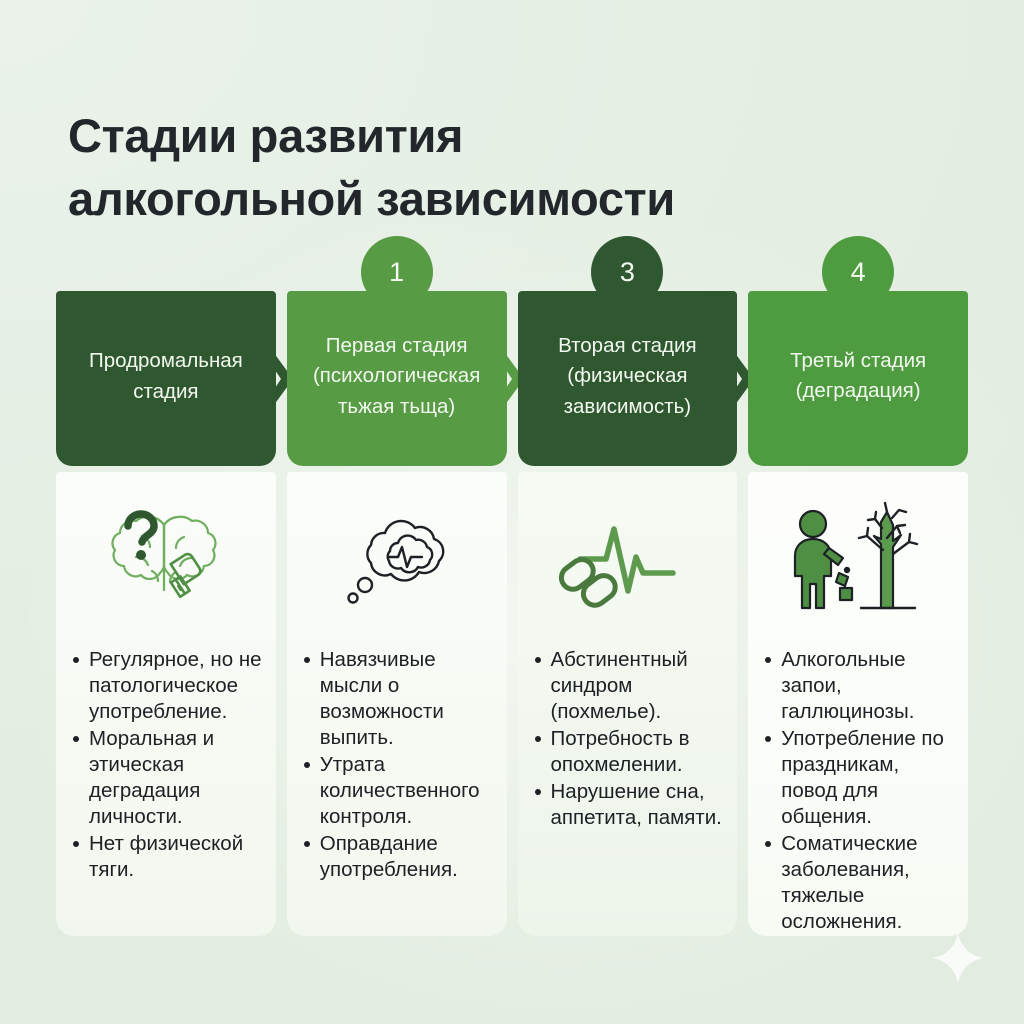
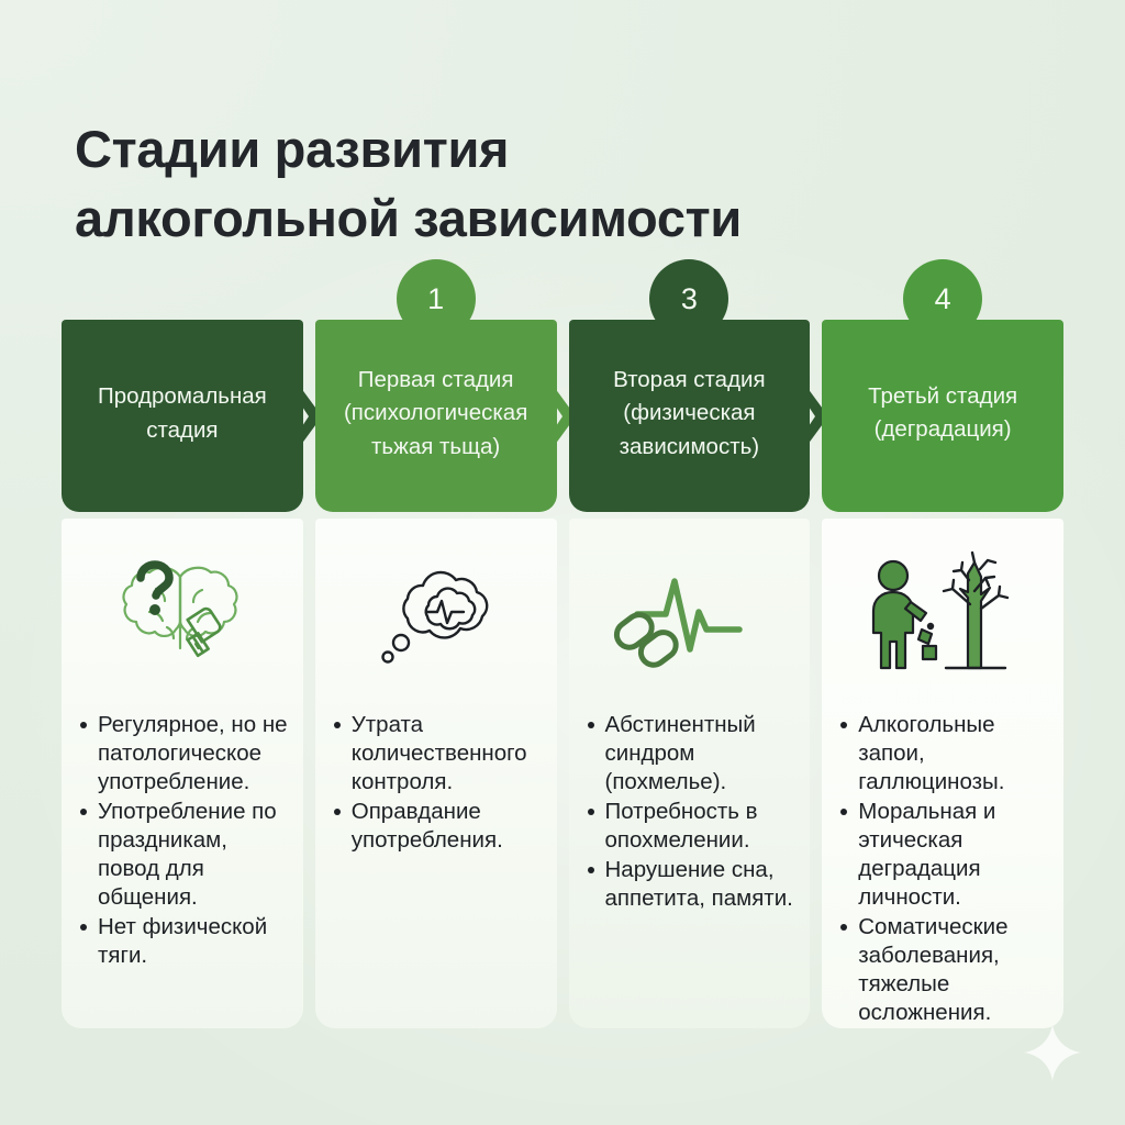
  Стадии развития
  алкогольной зависимости
  Продромальная стадия
  Регулярное, но не патологическое употребление.
- Моральная и этическая деградация личности.
+ Употребление по праздникам, повод для общения.
  Нет физической тяги.
  1
  Первая стадия (психологическая тьжая тьща)
- Навязчивые мысли о возможности выпить.
  Утрата количественного контроля.
  Оправдание употребления.
  3
  Вторая стадия (физическая зависимость)
  Абстинентный синдром (похмелье).
  Потребность в опохмелении.
  Нарушение сна, аппетита, памяти.
  4
  Третьй стадия (деградация)
  Алкогольные запои, галлюцинозы.
- Употребление по праздникам, повод для общения.
+ Моральная и этическая деградация личности.
  Соматические заболевания, тяжелые осложнения.
